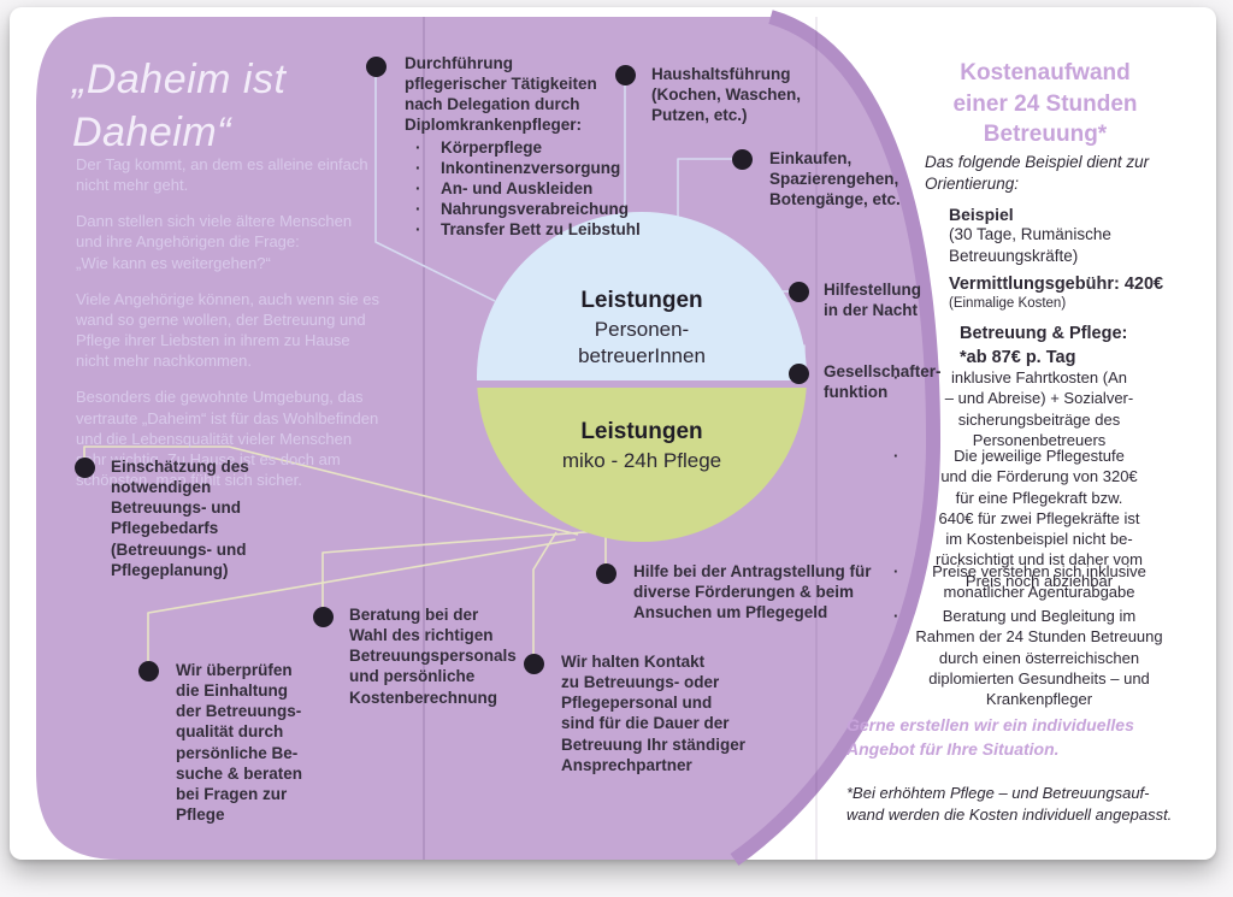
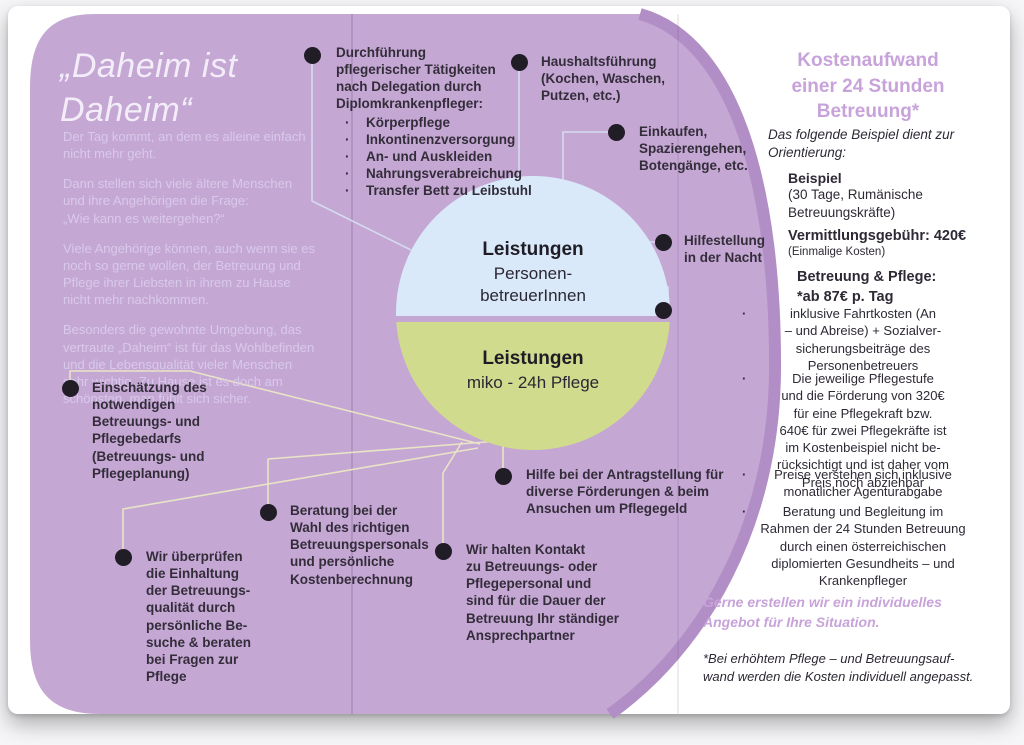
  Leistungen
  Personen-
  betreuerInnen
  Leistungen
  miko - 24h Pflege
  „Daheim ist
  Daheim“
  Der Tag kommt, an dem es alleine einfach nicht mehr geht.
  Dann stellen sich viele ältere Menschen und ihre Angehörigen die Frage:
  „Wie kann es weitergehen?“
- Viele Angehörige können, auch wenn sie es wand so gerne wollen, der Betreuung und Pflege ihrer Liebsten in ihrem zu Hause nicht mehr nachkommen.
+ Viele Angehörige können, auch wenn sie es noch so gerne wollen, der Betreuung und Pflege ihrer Liebsten in ihrem zu Hause nicht mehr nachkommen.
  Besonders die gewohnte Umgebung, das vertraute „Daheim“ ist für das Wohlbefinden und die Lebensqualität vieler Menschen hr wichtig. Zu Hause ist es doch am schönsten, man fühlt sich sicher.
  Durchführung
  pflegerischer Tätigkeiten
  nach Delegation durch
  Diplomkrankenpfleger:
  Körperpflege
  Inkontinenzversorgung
  An- und Auskleiden
  Nahrungsverabreichung
  Transfer Bett zu Leibstuhl
  Haushaltsführung
  (Kochen, Waschen,
  Putzen, etc.)
  Einkaufen,
  Spazierengehen,
  Botengänge, etc.
  Hilfestellung
  in der Nacht
- Gesellschafter-
- funktion
  Einschätzung des
  notwendigen
  Betreuungs- und
  Pflegebedarfs
  (Betreuungs- und
  Pflegeplanung)
  Wir überprüfen
  die Einhaltung
  der Betreuungs-
  qualität durch
  persönliche Be-
  suche & beraten
  bei Fragen zur
  Pflege
  Beratung bei der
  Wahl des richtigen
  Betreuungspersonals
  und persönliche
  Kostenberechnung
  Wir halten Kontakt
  zu Betreuungs- oder
  Pflegepersonal und
  sind für die Dauer der
  Betreuung Ihr ständiger
  Ansprechpartner
  Hilfe bei der Antragstellung für
  diverse Förderungen & beim
  Ansuchen um Pflegegeld
  Kostenaufwand
  einer 24 Stunden
  Betreuung*
  Das folgende Beispiel dient zur
  Orientierung:
  Beispiel
  (30 Tage, Rumänische
  Betreuungskräfte)
  Vermittlungsgebühr: 420€
  (Einmalige Kosten)
  Betreuung & Pflege:
  *ab 87€ p. Tag
  inklusive Fahrtkosten (An
  – und Abreise) + Sozialver-
  sicherungsbeiträge des
  Personenbetreuers
  Die jeweilige Pflegestufe
  und die Förderung von 320€
  für eine Pflegekraft bzw.
  640€ für zwei Pflegekräfte ist
  im Kostenbeispiel nicht be-
  rücksichtigt und ist daher vom
  Preis noch abziehbar
  Preise verstehen sich inklusive
  monatlicher Agenturabgabe
  Beratung und Begleitung im
  Rahmen der 24 Stunden Betreuung
  durch einen österreichischen
  diplomierten Gesundheits – und
  Krankenpfleger
  Gerne erstellen wir ein individuelles
  Angebot für Ihre Situation.
  *Bei erhöhtem Pflege – und Betreuungsauf-
  wand werden die Kosten individuell angepasst.
